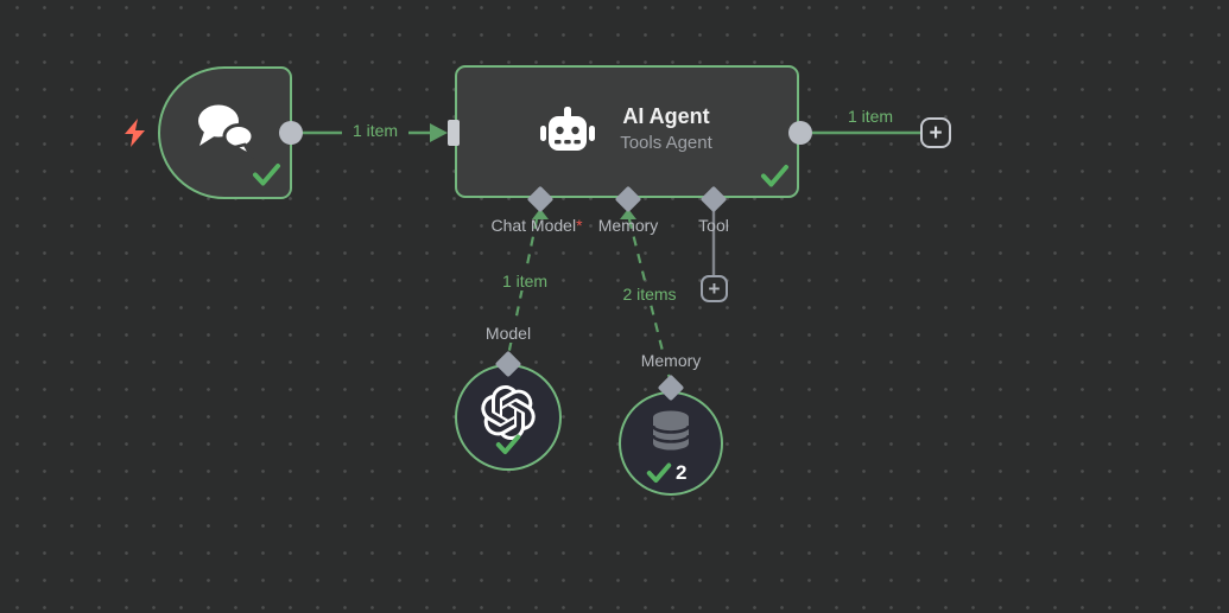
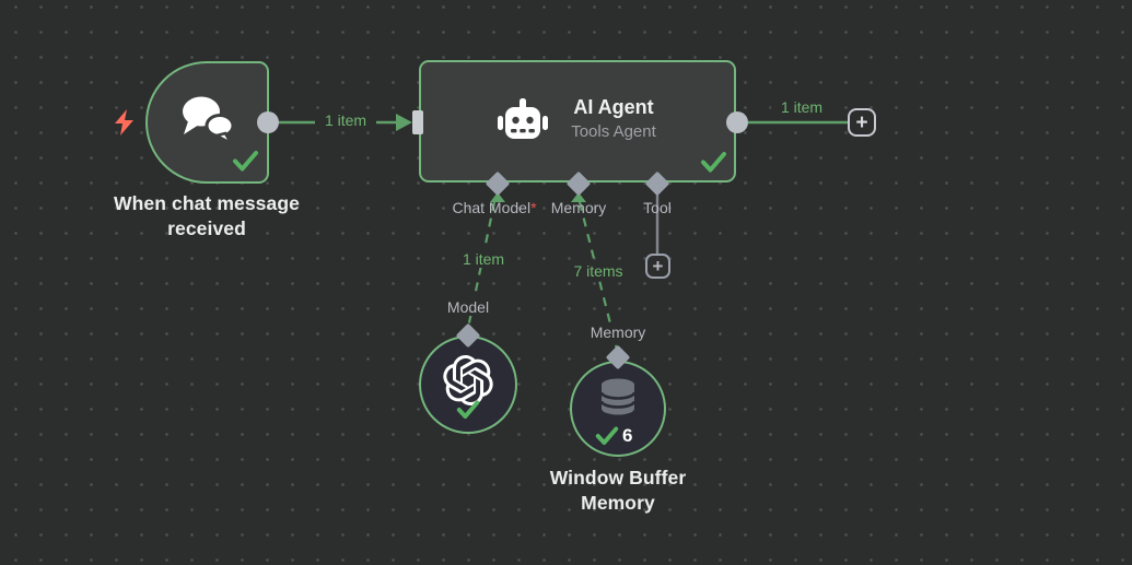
+ When chat message received
  1 item
  AI Agent
  Tools Agent
  1 item
  +
  Chat Model*
  Memory
  Tool
  +
  1 item
- 2 items
+ 7 items
  Model
  Memory
- 2
+ 6
+ Window Buffer Memory
